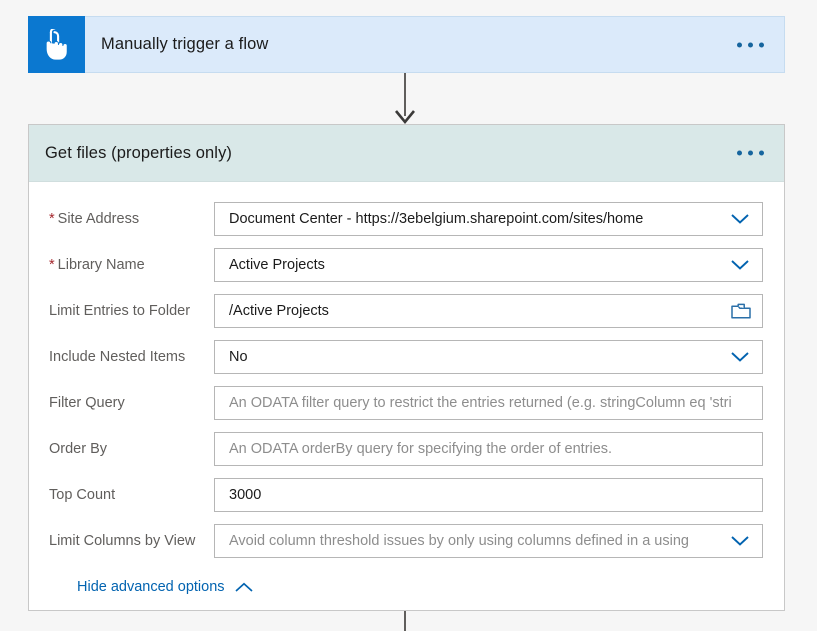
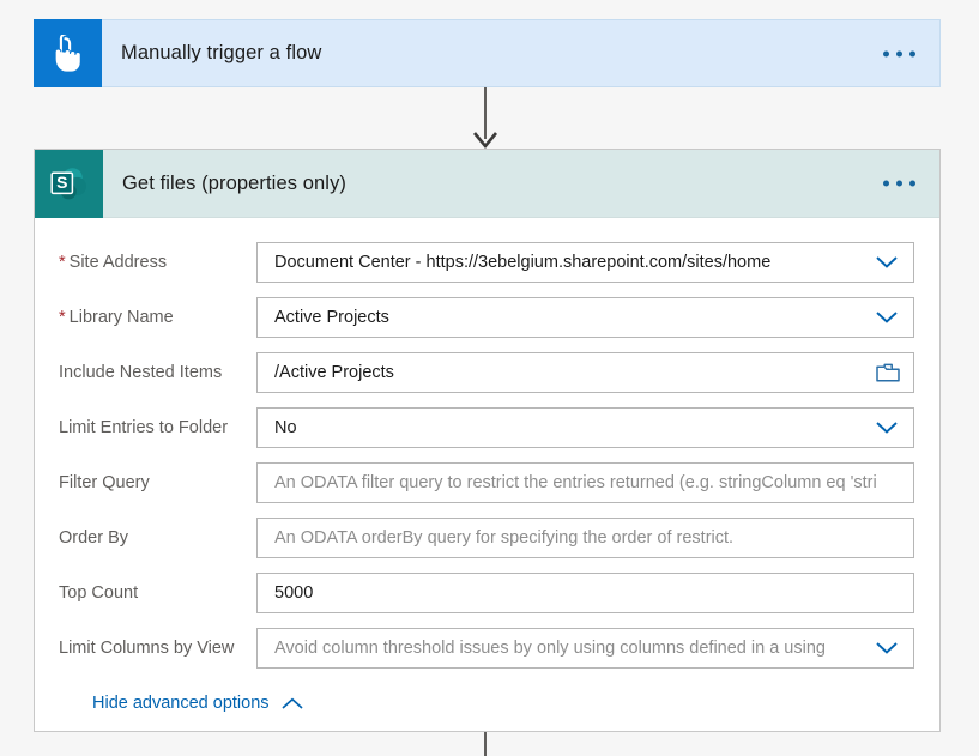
  Manually trigger a flow
+ S
  Get files (properties only)
  *
  Site Address
  Document Center - https://3ebelgium.sharepoint.com/sites/home
  *
  Library Name
  Active Projects
- Limit Entries to Folder
+ Include Nested Items
  /Active Projects
- Include Nested Items
+ Limit Entries to Folder
  No
  Filter Query
  An ODATA filter query to restrict the entries returned (e.g. stringColumn eq 'stri
  Order By
- An ODATA orderBy query for specifying the order of entries.
+ An ODATA orderBy query for specifying the order of restrict.
  Top Count
- 3000
+ 5000
  Limit Columns by View
  Avoid column threshold issues by only using columns defined in a using
  Hide advanced options
